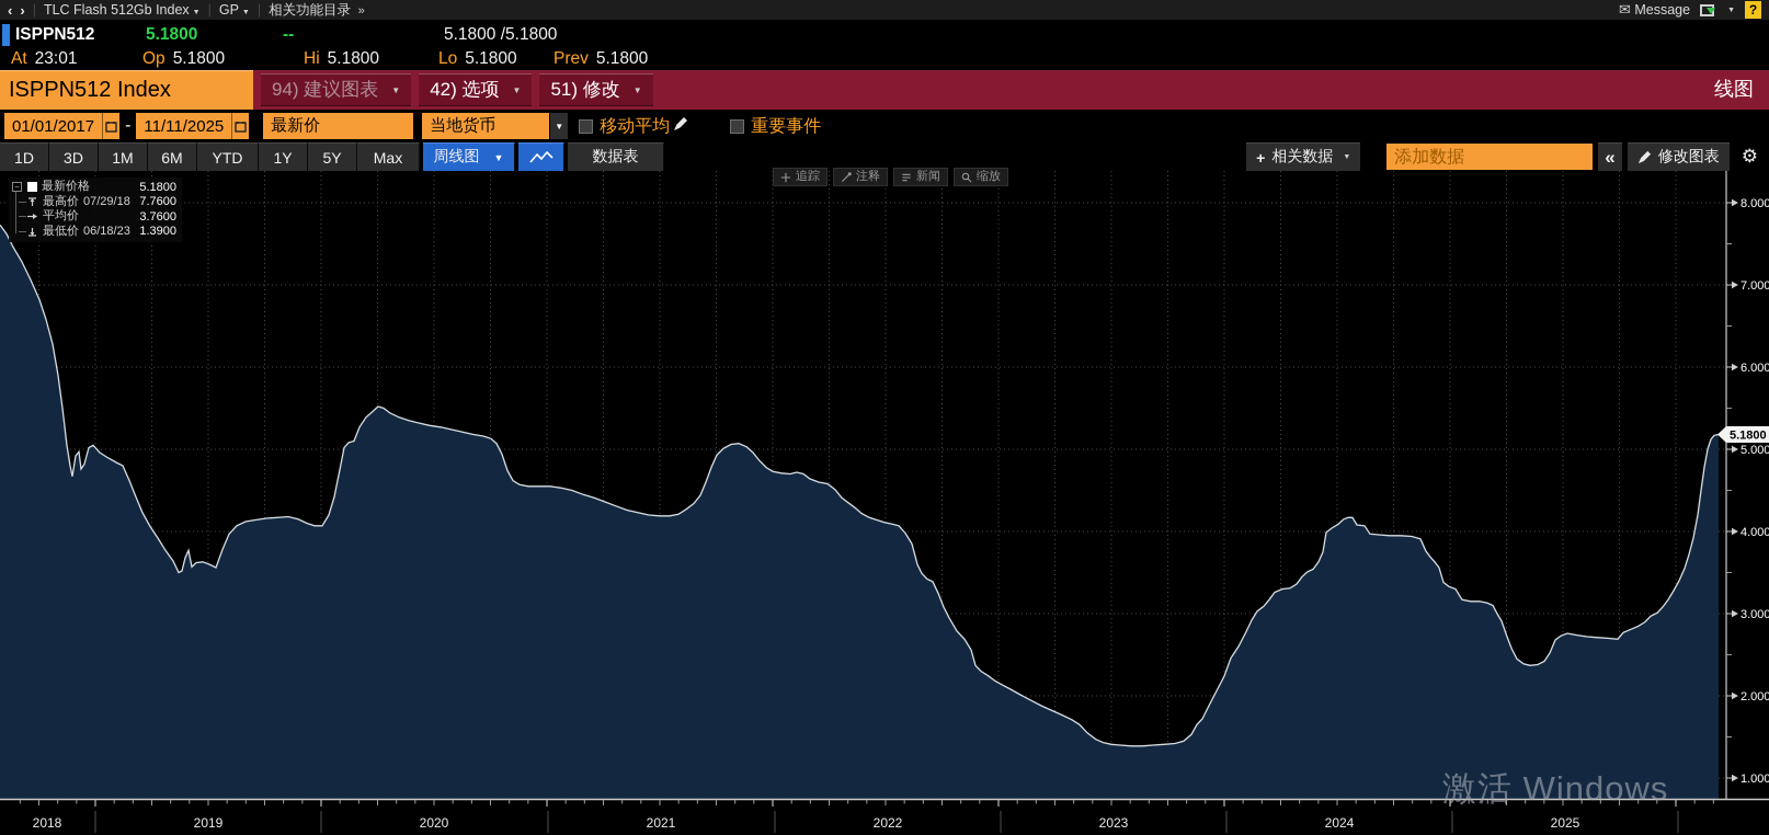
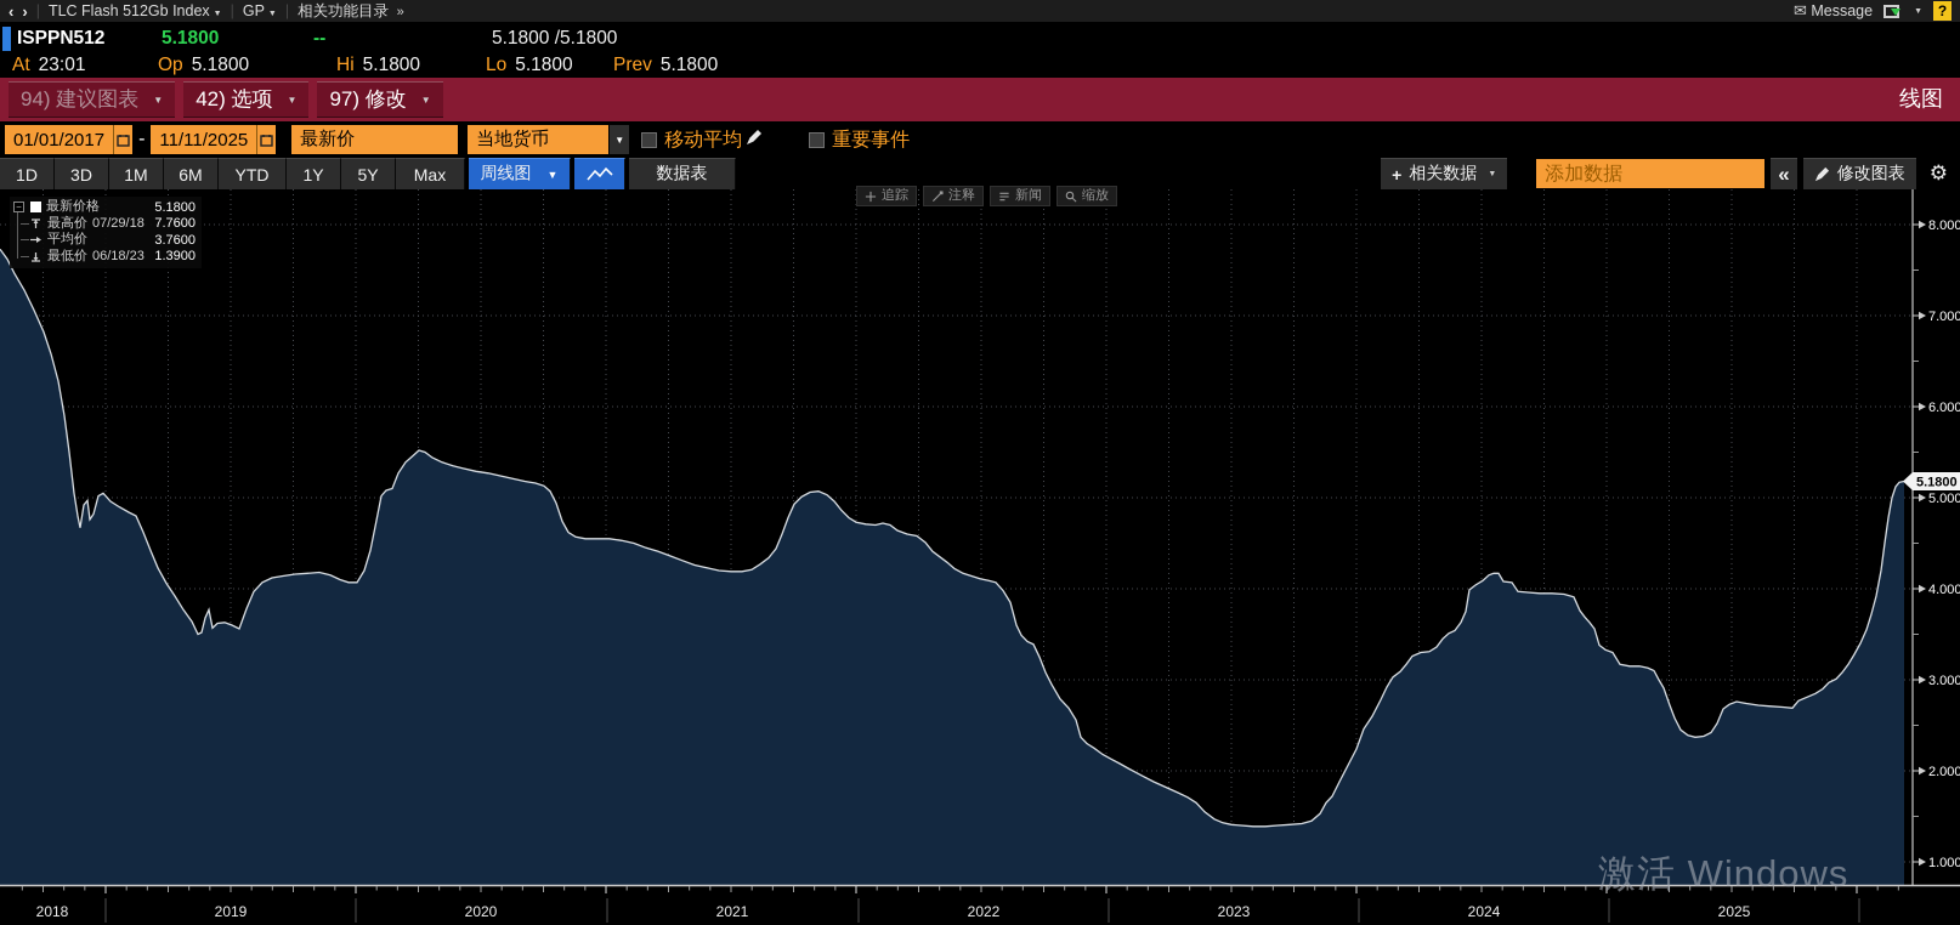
  ‹
  ›
  |
  TLC Flash 512Gb Index
  |
  |
  相关功能目录 »
  ✉ Message
  ?
  ISPPN512
  5.1800
  --
  5.1800 /5.1800
  At 23:01
  Op 5.1800
  Hi 5.1800
  Lo 5.1800
  Prev 5.1800
- ISPPN512 Index
  94) 建议图表
  ▼
  42) 选项
  ▼
- 51) 修改
+ 97) 修改
  ▼
  线图
  01/01/2017
  -
  11/11/2025
  最新价
  当地货币
  ▼
  移动平均
  重要事件
  1D
  3D
  1M
  6M
  YTD
  1Y
  5Y
  Max
  周线图
  ▼
  数据表
  +
  相关数据
  添加数据
  «
  修改图表
  ⚙
  1.000
  2.000
  3.000
  4.000
  5.000
  6.000
  7.000
  8.000
  2018
  2019
  2020
  2021
  2022
  2023
  2024
  2025
  5.1800
  追踪
  注释
  新闻
  缩放
  −
  最新价格
  5.1800
  最高价
  07/29/18
  7.7600
  平均价
  3.7600
  最低价
  06/18/23
  1.3900
  激活 Windows
